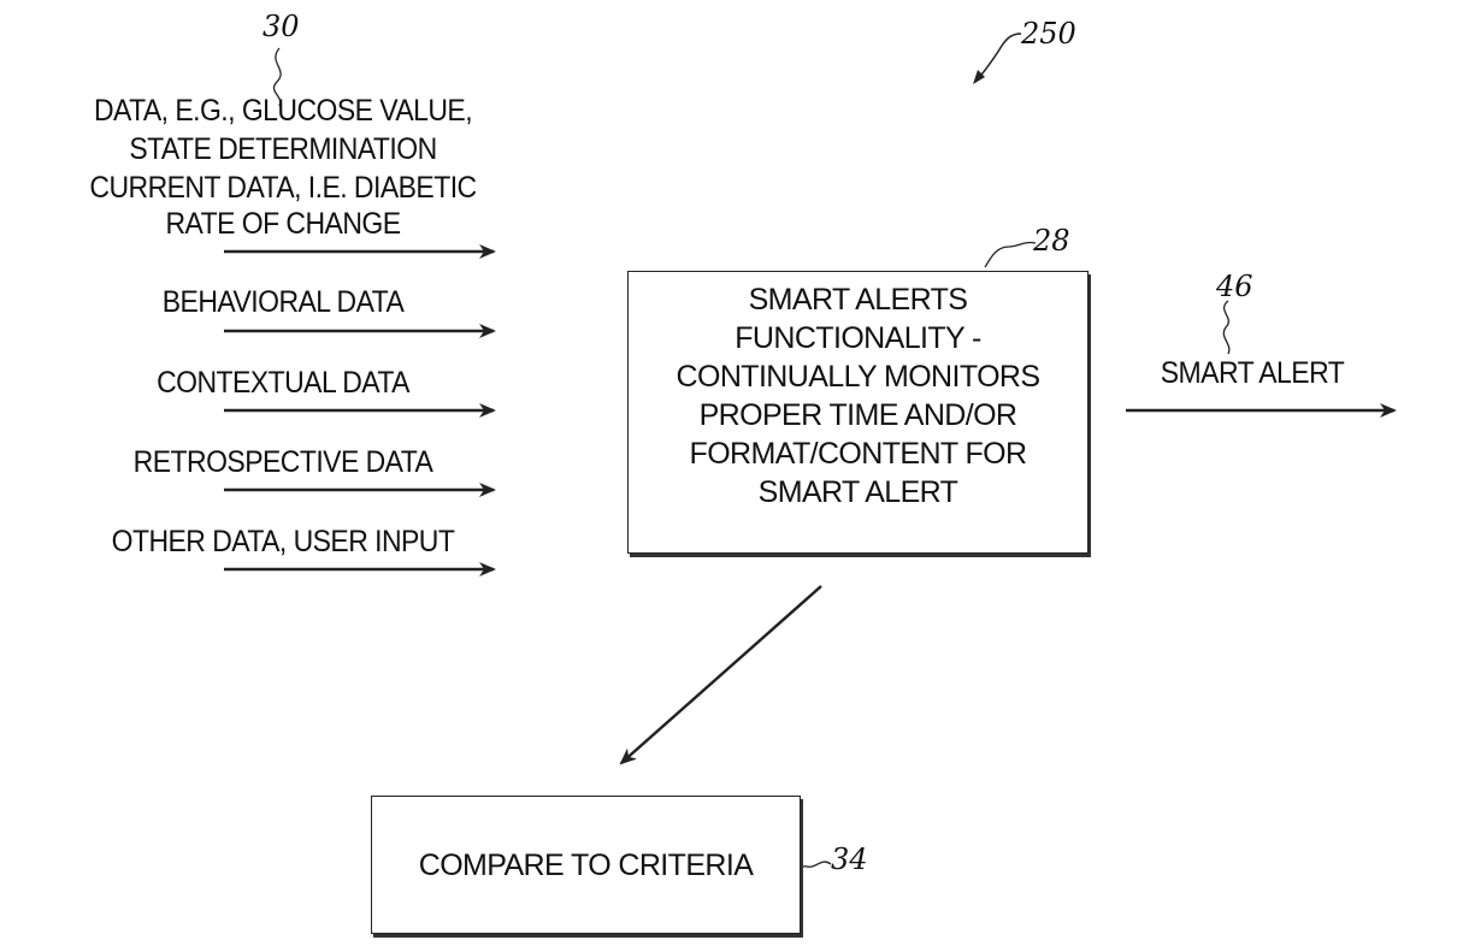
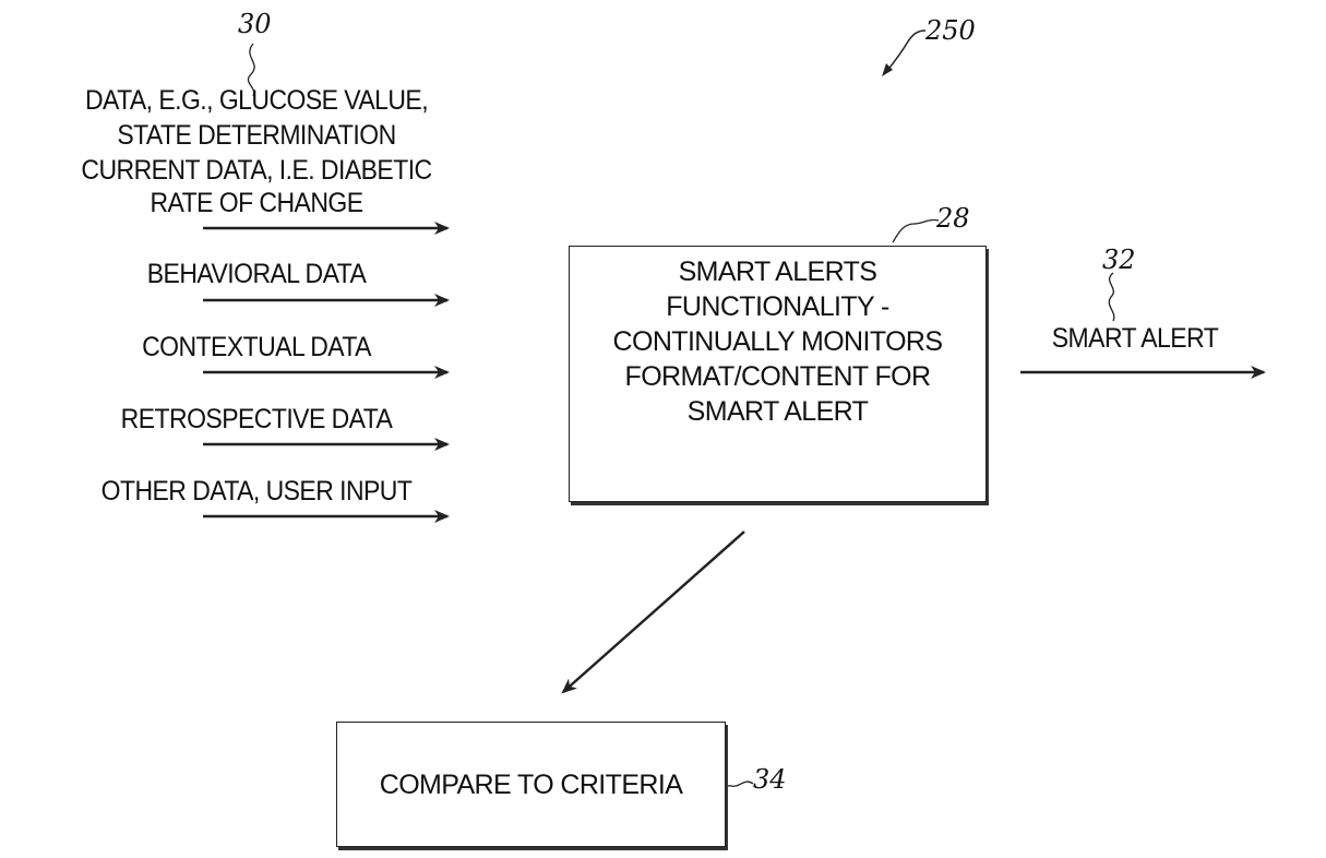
  250
  30
  DATA, E.G., GLUCOSE VALUE,
  STATE DETERMINATION
  CURRENT DATA, I.E. DIABETIC
  RATE OF CHANGE
  BEHAVIORAL DATA
  CONTEXTUAL DATA
  RETROSPECTIVE DATA
  OTHER DATA, USER INPUT
  28
  SMART ALERTS
  FUNCTIONALITY -
  CONTINUALLY MONITORS
- PROPER TIME AND/OR
  FORMAT/CONTENT FOR
  SMART ALERT
- 46
+ 32
  SMART ALERT
  COMPARE TO CRITERIA
  34
